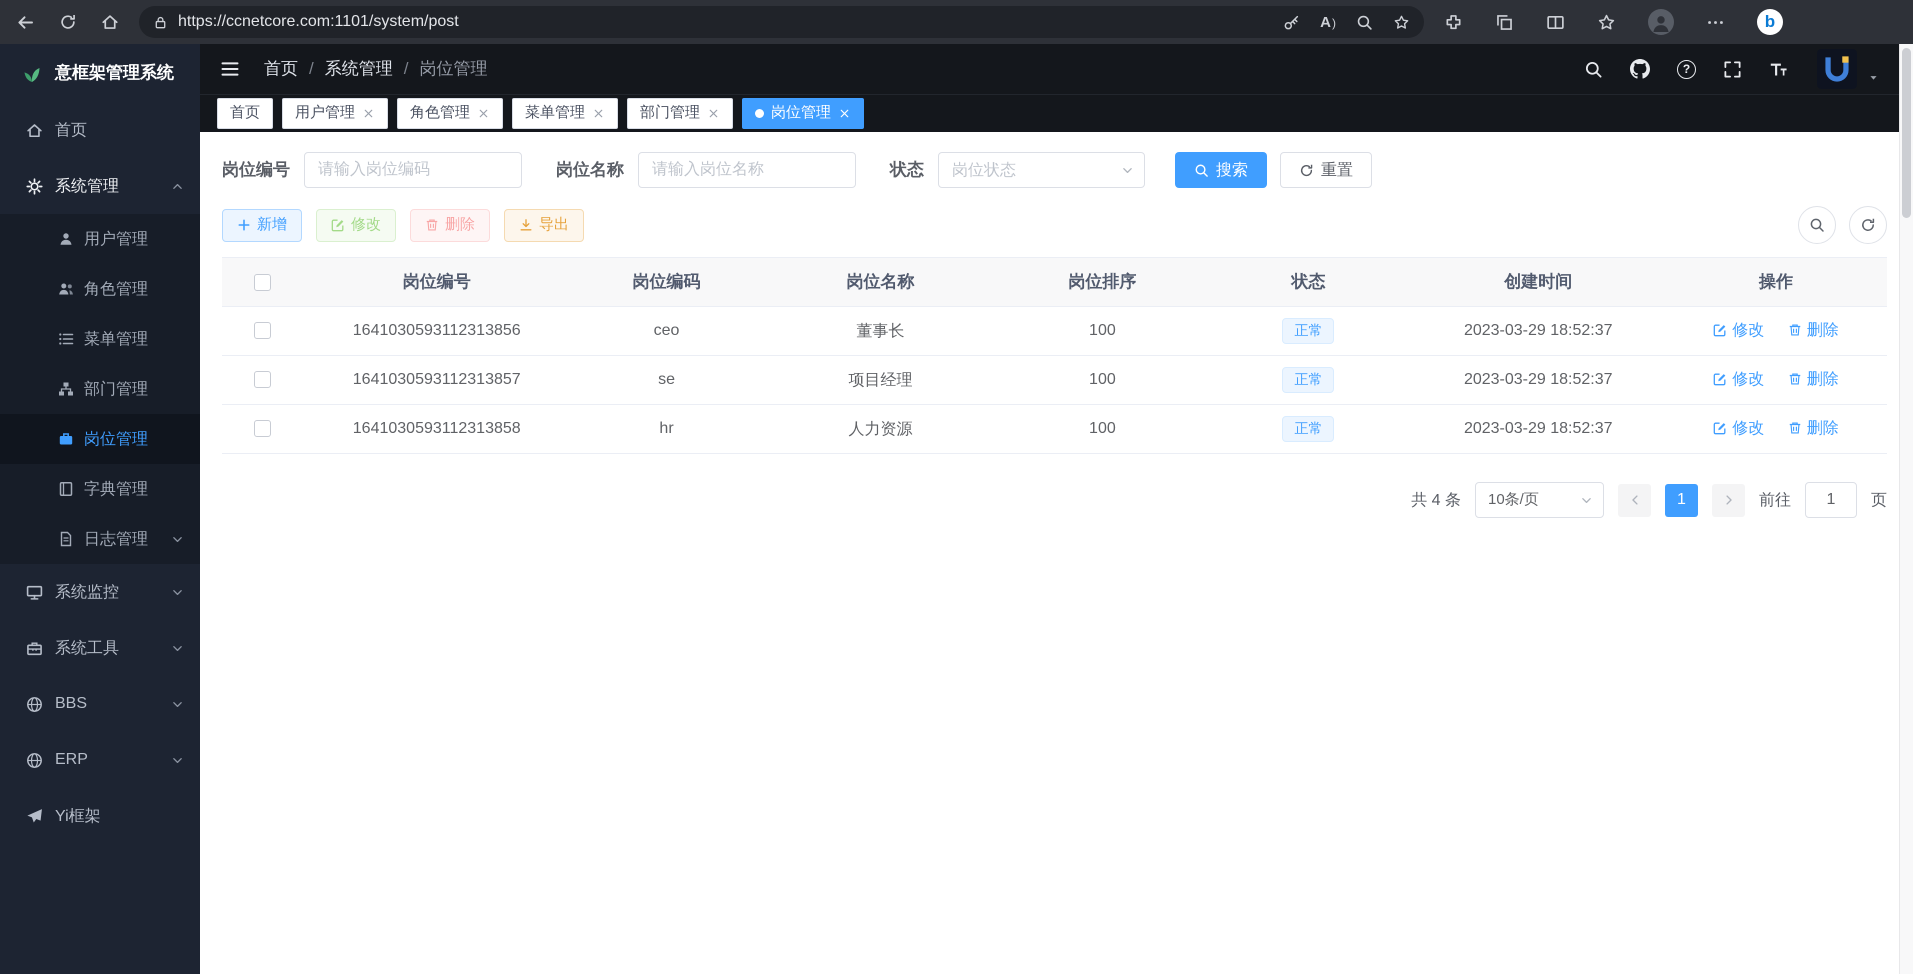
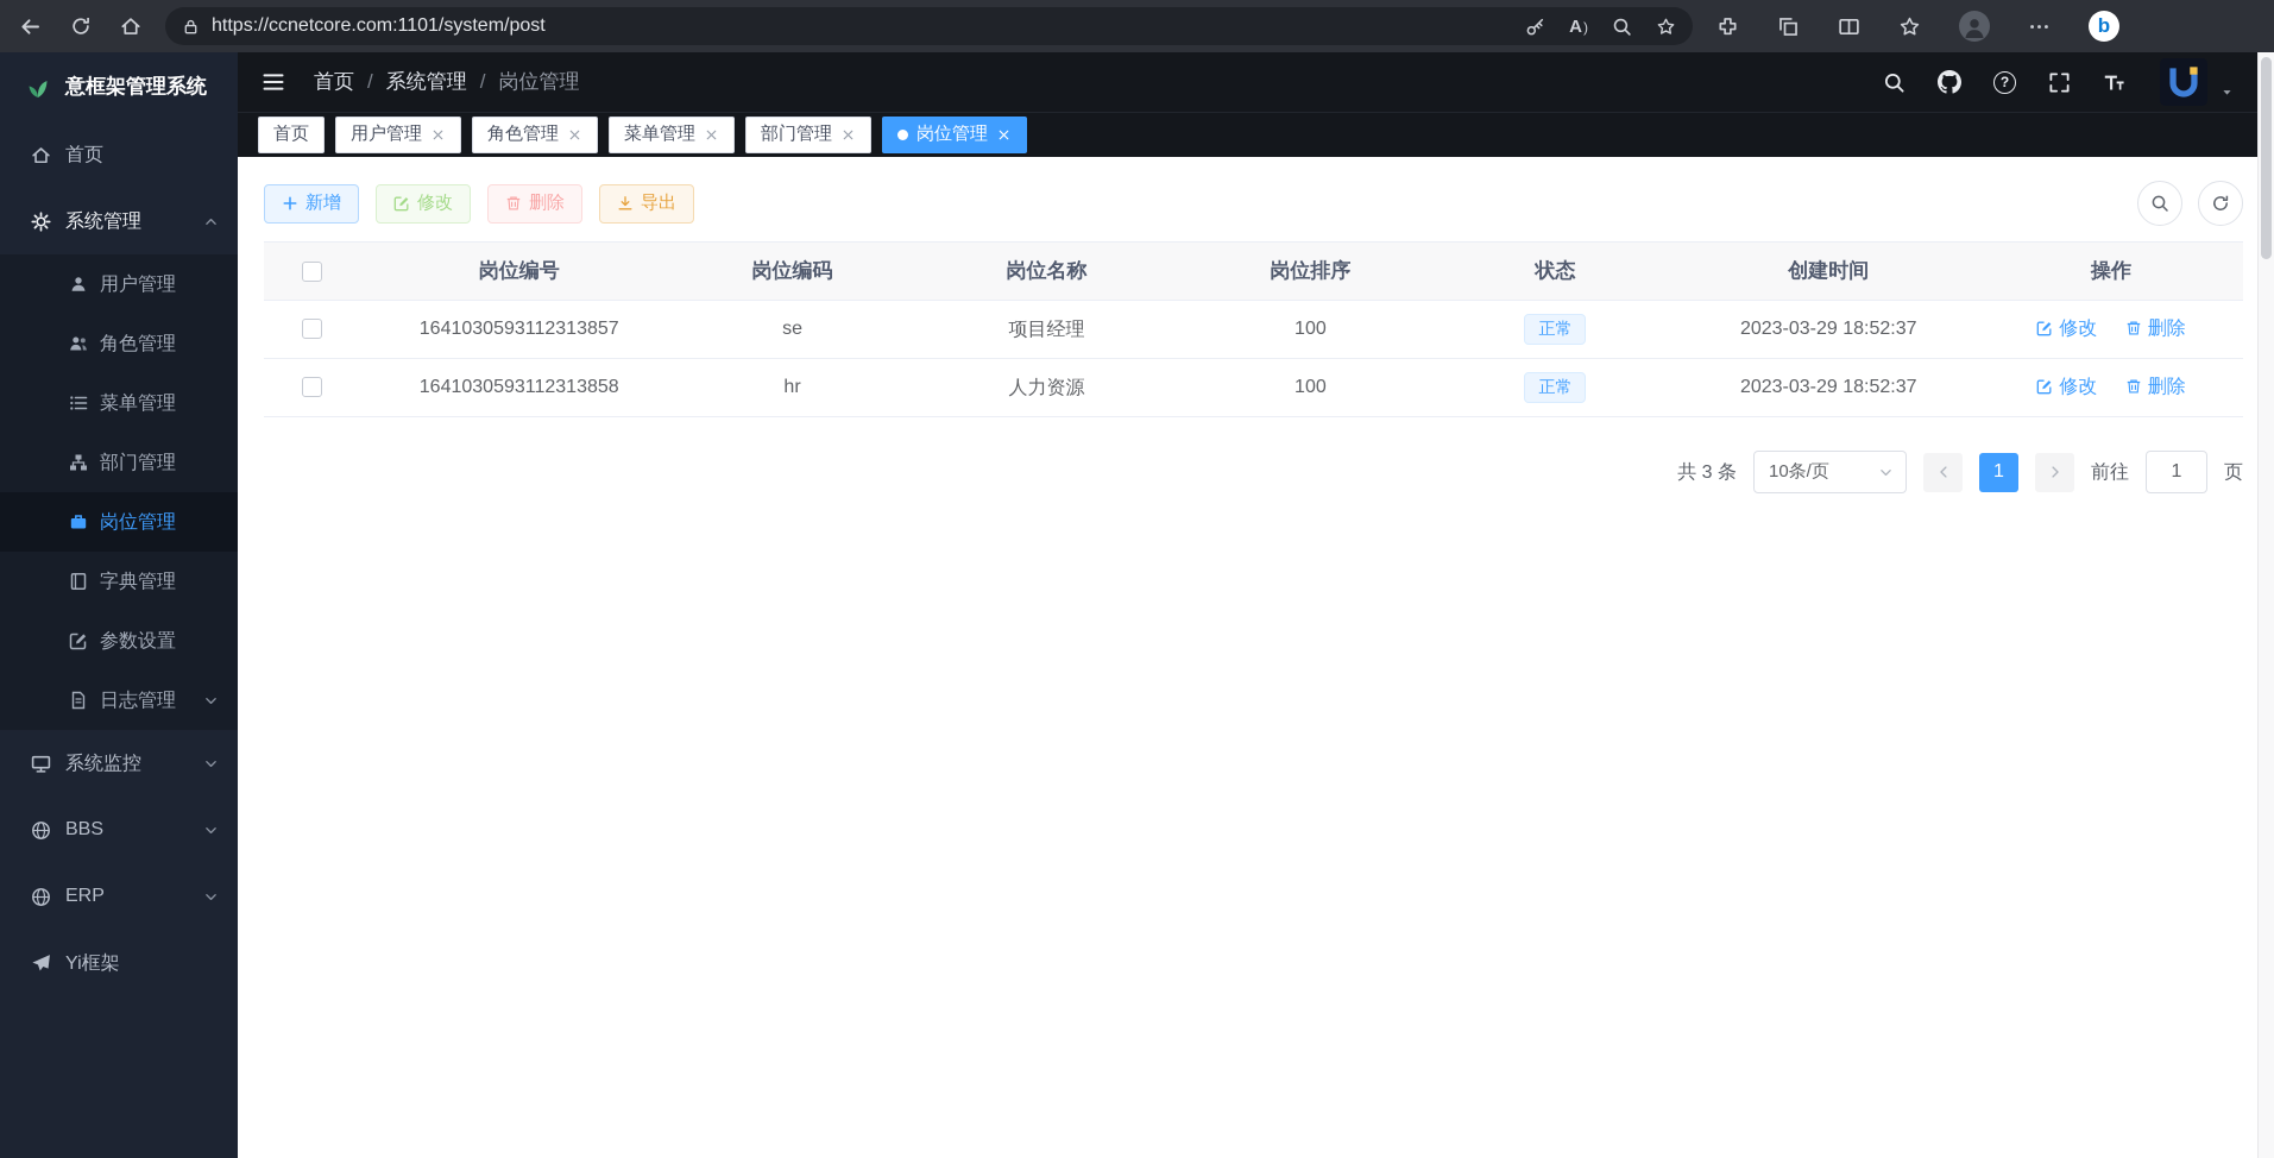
  https://ccnetcore.com:1101/system/post
  A
  b
  意框架管理系统
  首页
  系统管理
  用户管理
  角色管理
  菜单管理
  部门管理
  岗位管理
  字典管理
+ 参数设置
  日志管理
  系统监控
- 系统工具
  BBS
  ERP
  Yi框架
  首页
  系统管理
  岗位管理
  ?
  首页
  用户管理
  角色管理
  菜单管理
  部门管理
  岗位管理
- 岗位编号
- 请输入岗位编码
- 岗位名称
- 请输入岗位名称
- 状态
- 岗位状态
- 搜索
- 重置
  新增
  修改
  删除
  导出
  	岗位编号	岗位编码	岗位名称	岗位排序	状态	创建时间	操作
- 	1641030593112313856	ceo	董事长	100	正常	2023-03-29 18:52:37	修改 删除
  	1641030593112313857	se	项目经理	100	正常	2023-03-29 18:52:37	修改 删除
  	1641030593112313858	hr	人力资源	100	正常	2023-03-29 18:52:37	修改 删除
- 共 4 条
+ 共 3 条
  10条/页
  1
  前往
  1
  页
